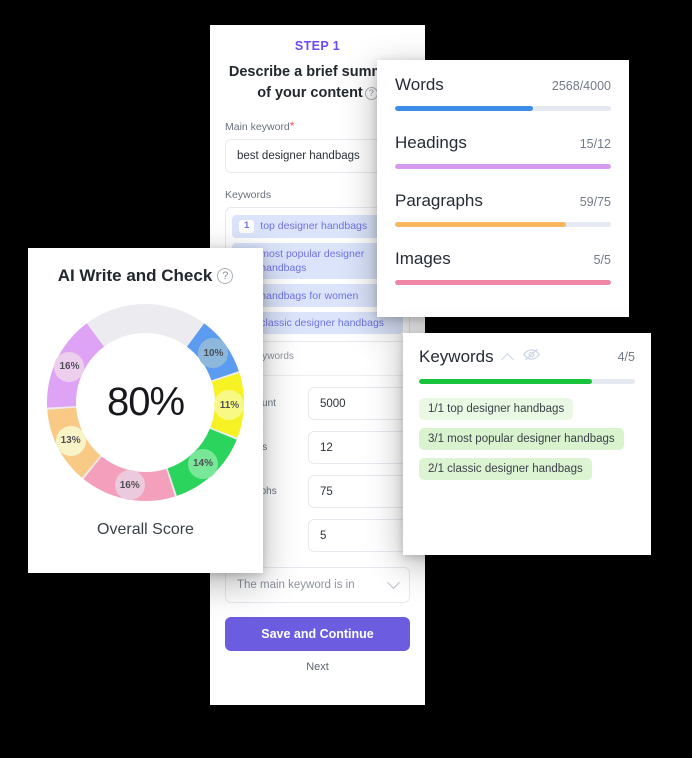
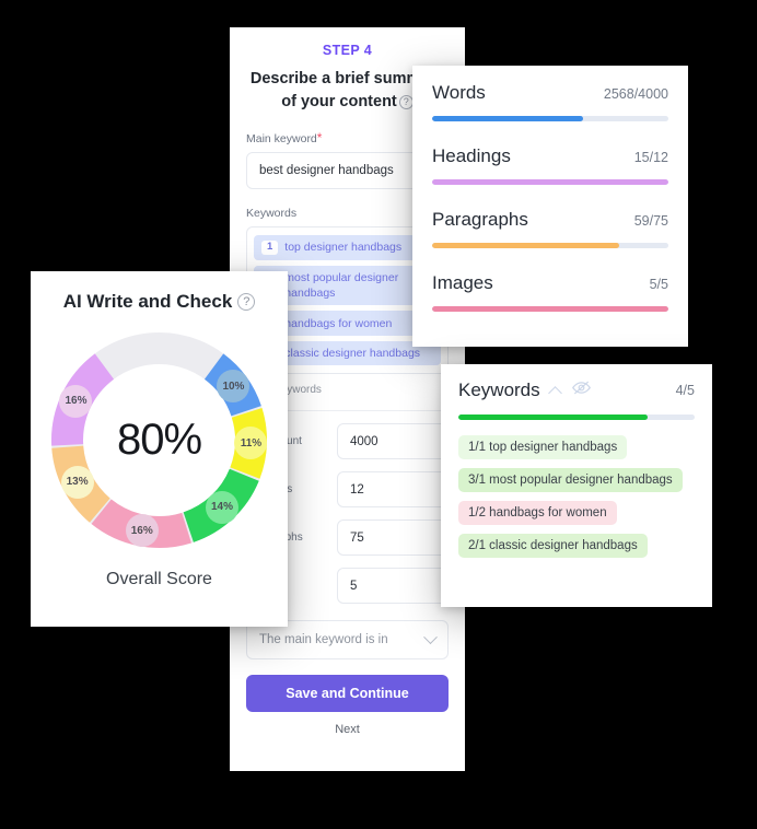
- STEP 1
+ STEP 4
  Describe a brief sum of your content ?
  Main keyword*
  best designer handbags
  Keywords
  1
  top designer handbags
  most popular designer handbags
  handbags for women
  lassic designer handbags
- 5000
+ 4000
  12
  75
  5
  The main keyword is in
  Save and Continue
  Next
  Words
  2568/4000
  Headings
  15/12
  Paragraphs
  59/75
  Images
  5/5
  Keywords
  4/5
  1/1 top designer handbags
  3/1 most popular designer handbags
+ 1/2 handbags for women
  2/1 classic designer handbags
  AI Write and Check ?
  80%
  10%
  11%
  14%
  16%
  13%
  16%
  Overall Score
